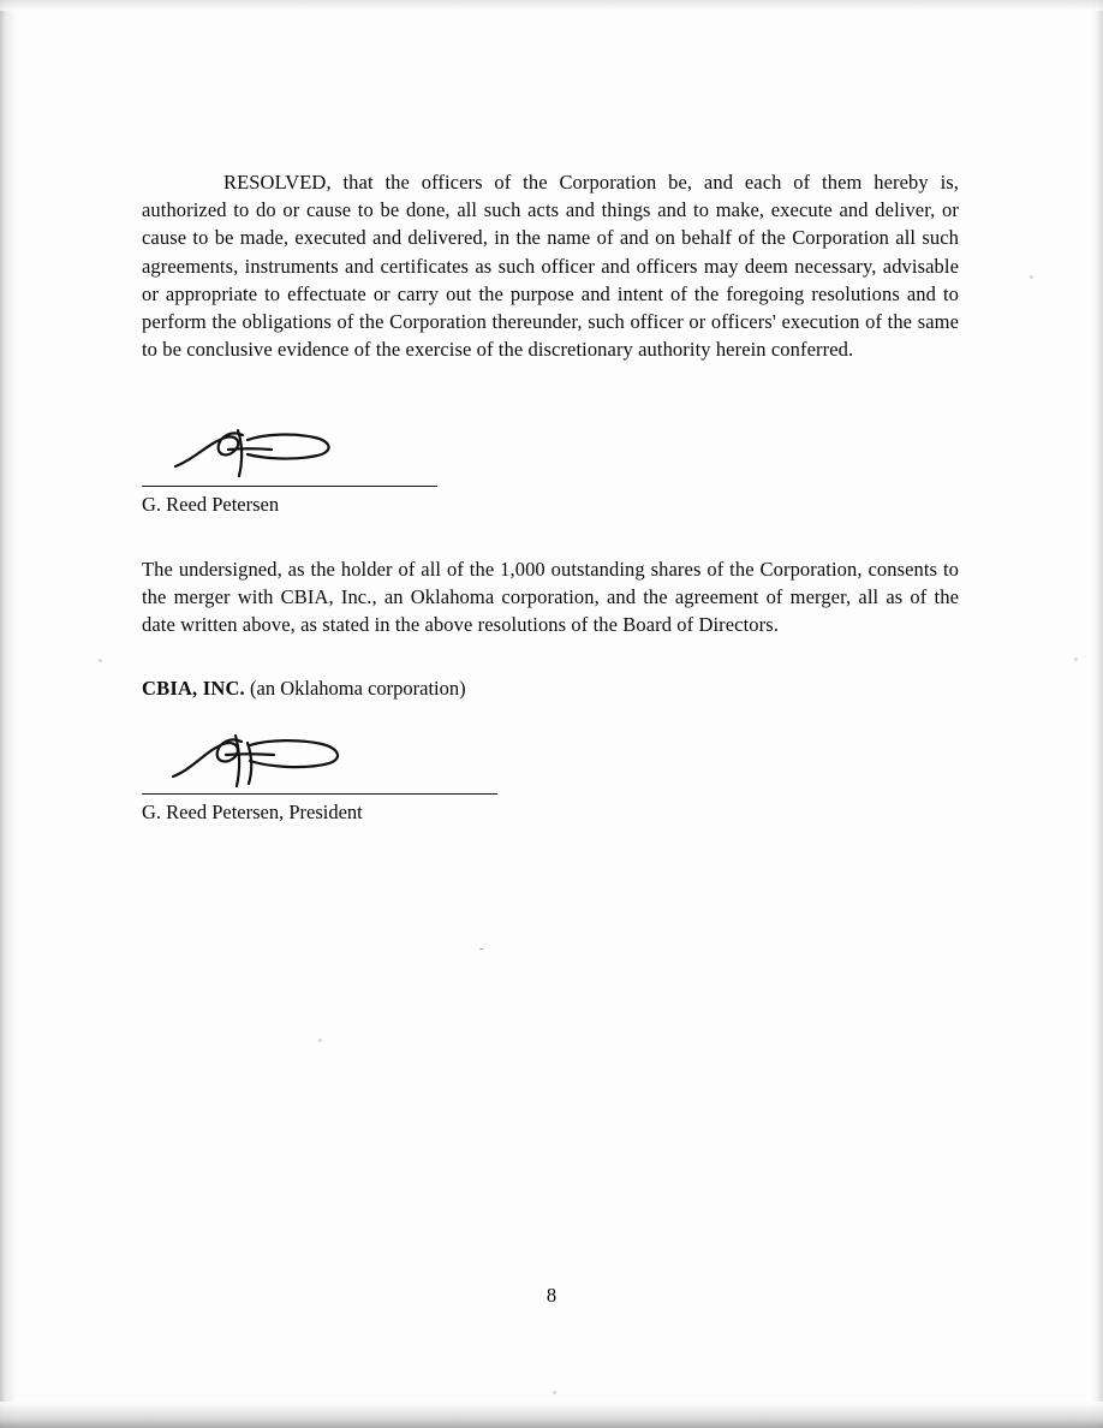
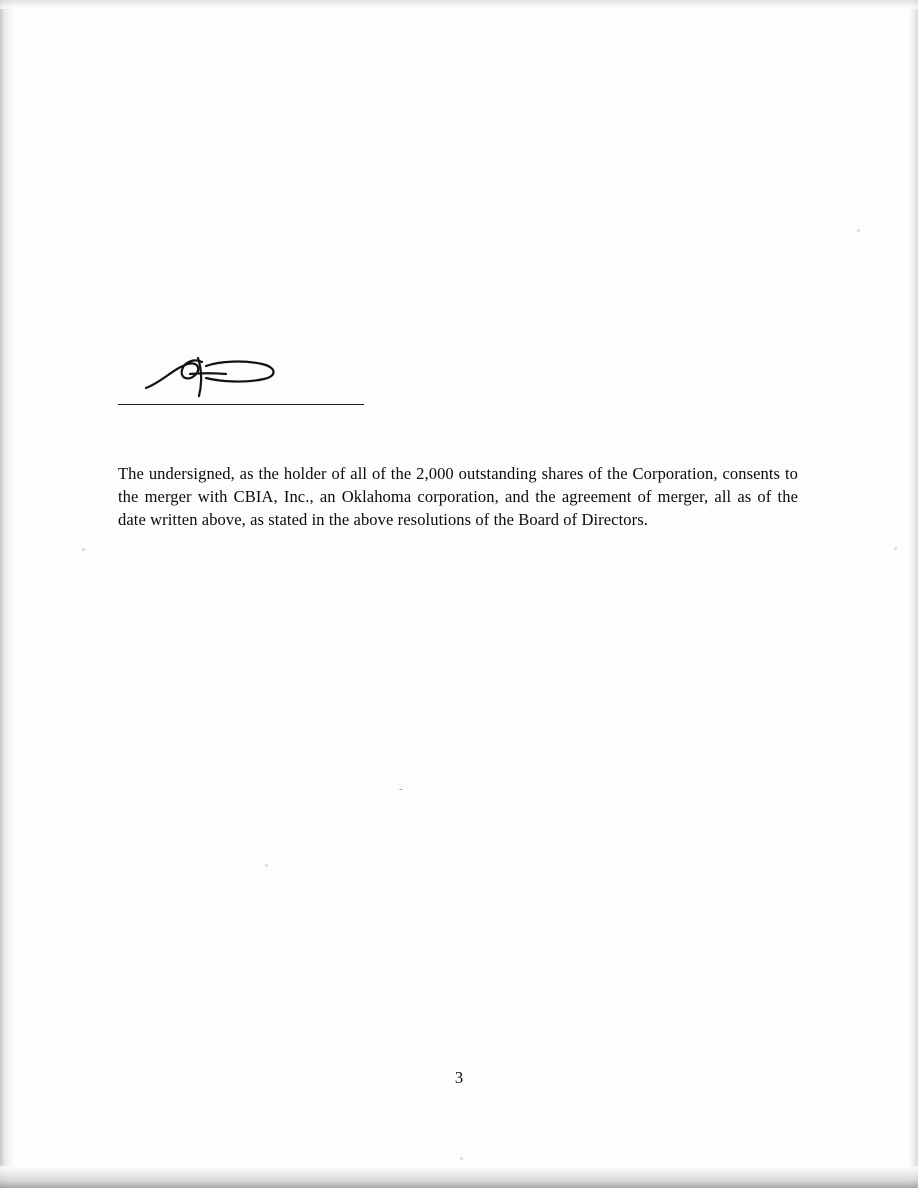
  ‐
- RESOLVED, that the officers of the Corporation be, and each of them hereby is, authorized to do or cause to be done, all such acts and things and to make, execute and deliver, or cause to be made, executed and delivered, in the name of and on behalf of the Corporation all such agreements, instruments and certificates as such officer and officers may deem necessary, advisable or appropriate to effectuate or carry out the purpose and intent of the foregoing resolutions and to perform the obligations of the Corporation thereunder, such officer or officers' execution of the same to be conclusive evidence of the exercise of the discretionary authority herein conferred.
- G. Reed Petersen
- The undersigned, as the holder of all of the 1,000 outstanding shares of the Corporation, consents to the merger with CBIA, Inc., an Oklahoma corporation, and the agreement of merger, all as of the date written above, as stated in the above resolutions of the Board of Directors.
+ The undersigned, as the holder of all of the 2,000 outstanding shares of the Corporation, consents to the merger with CBIA, Inc., an Oklahoma corporation, and the agreement of merger, all as of the date written above, as stated in the above resolutions of the Board of Directors.
- CBIA, INC. (an Oklahoma corporation)
- G. Reed Petersen, President
- 8
+ 3
